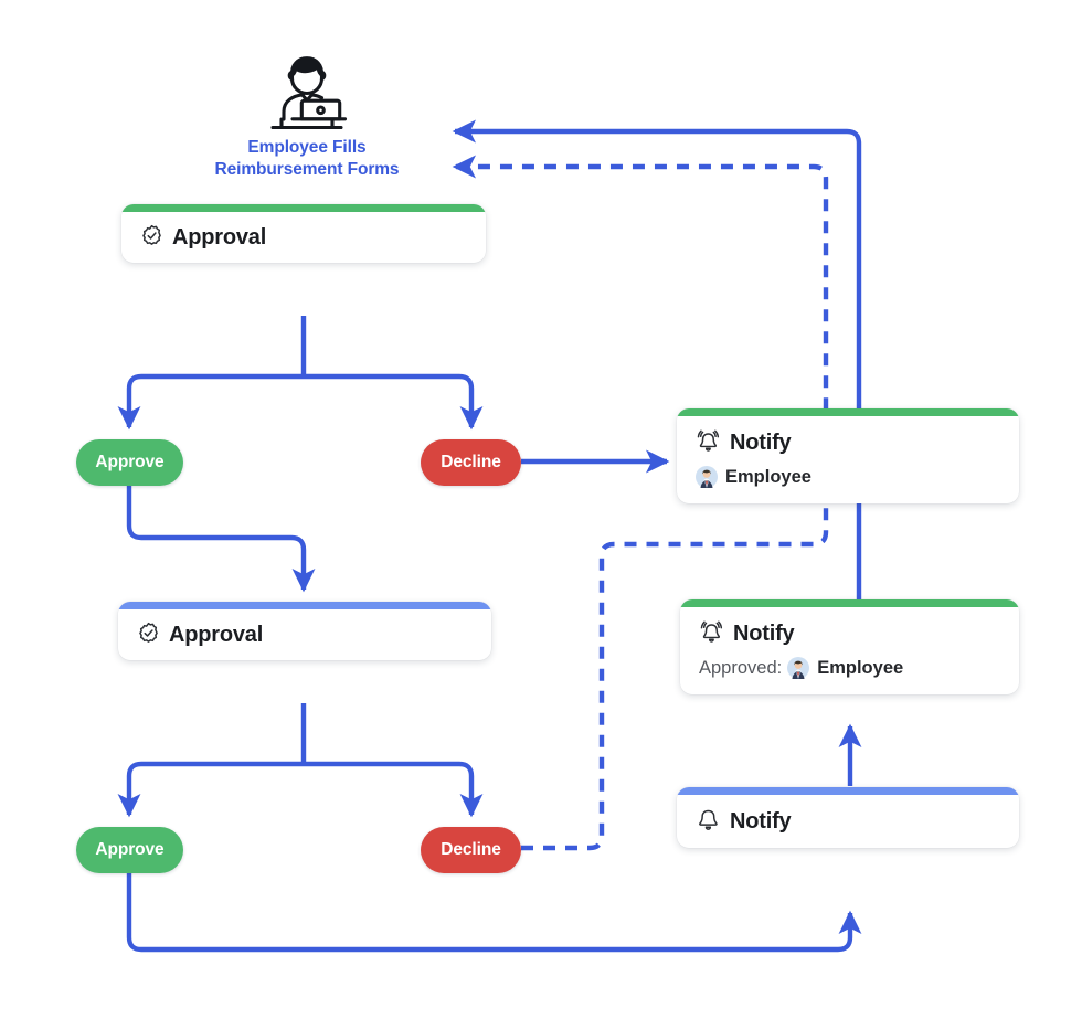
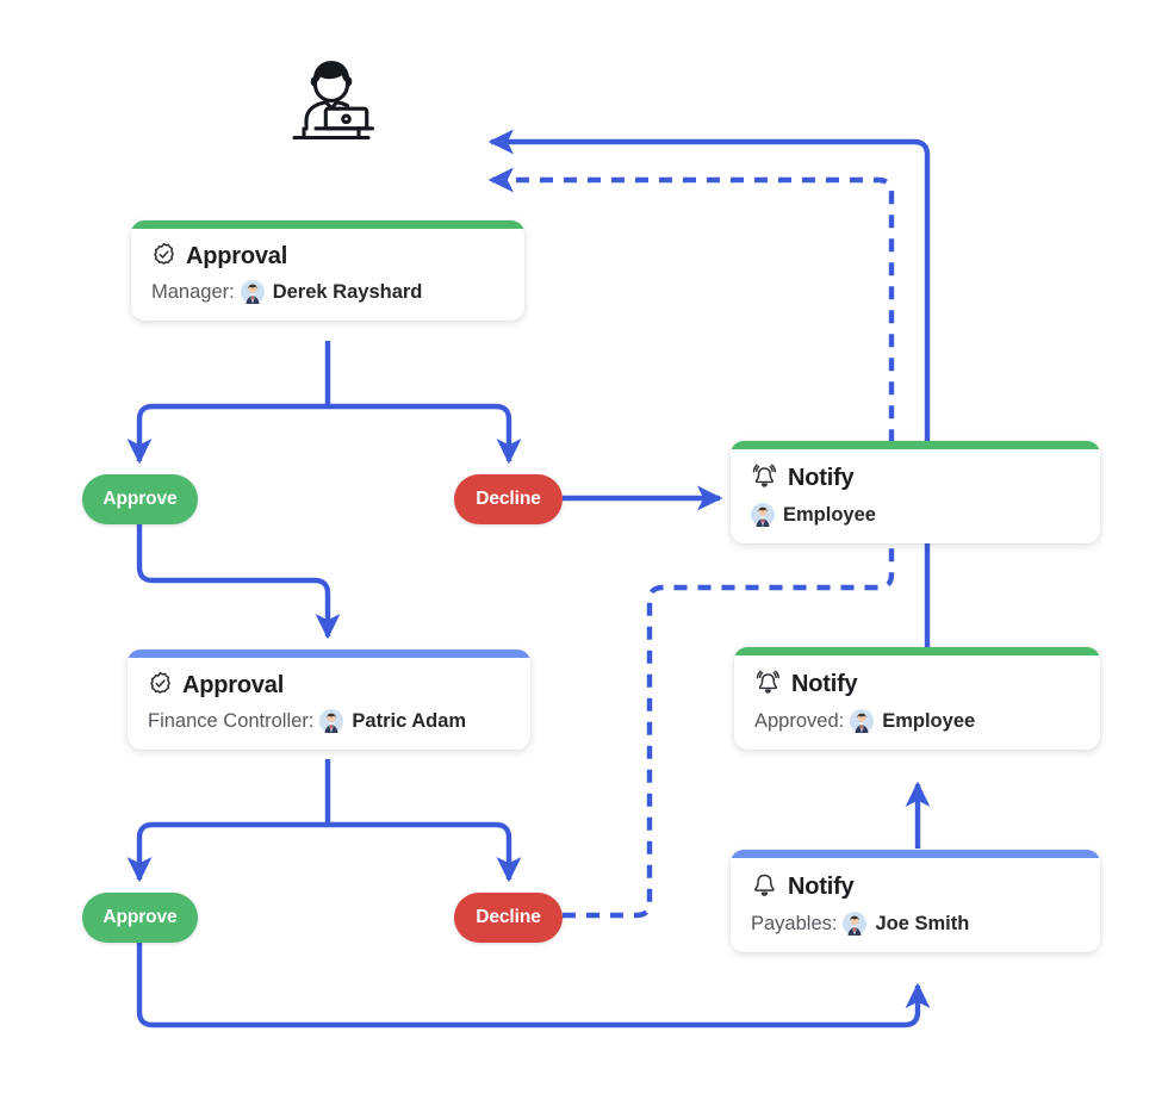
- Employee Fills
- Reimbursement Forms
  Approval
+ Manager:
+ Derek Rayshard
  Approval
+ Finance Controller:
+ Patric Adam
  Notify
  Employee
  Notify
  Approved:
  Employee
  Notify
+ Payables:
+ Joe Smith
  Approve
  Decline
  Approve
  Decline
